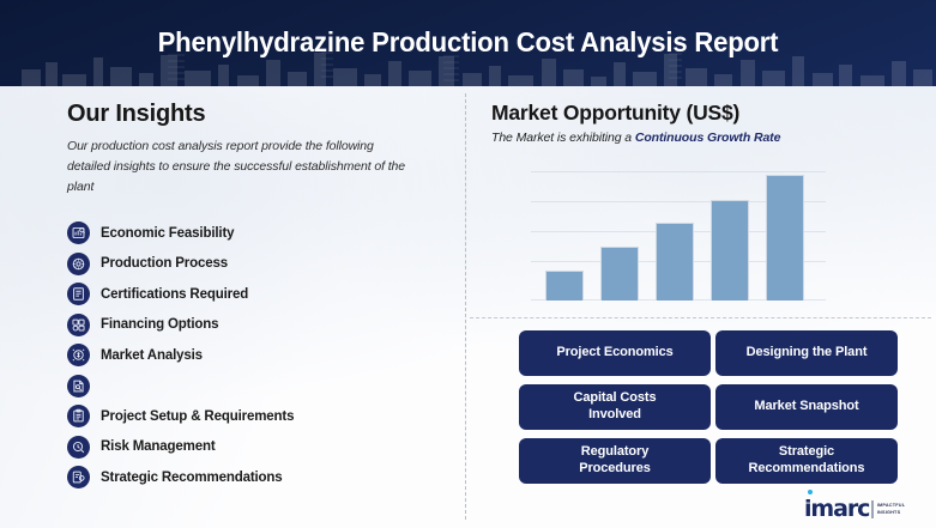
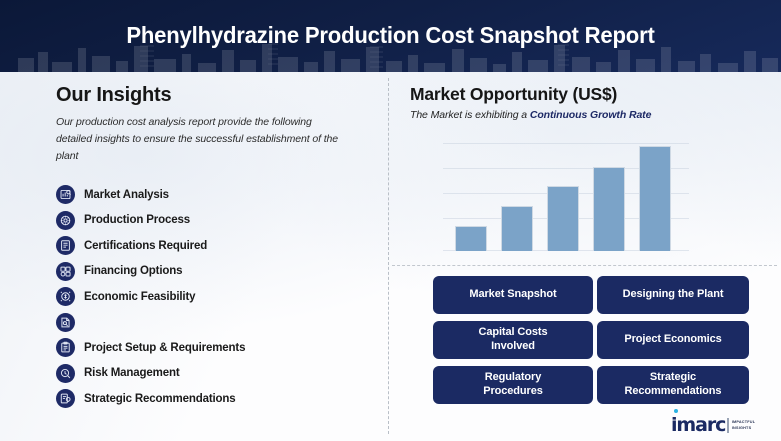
- Phenylhydrazine Production Cost Analysis Report
+ Phenylhydrazine Production Cost Snapshot Report
  Our Insights
  Our production cost analysis report provide the following detailed insights to ensure the successful establishment of the plant
- Economic Feasibility
+ Market Analysis
  Production Process
  Certifications Required
  Financing Options
- Market Analysis
+ Economic Feasibility
  Project Setup & Requirements
  Risk Management
  Strategic Recommendations
  Market Opportunity (US$)
  The Market is exhibiting a Continuous Growth Rate
- Project Economics
+ Market Snapshot
  Designing the Plant
  Capital Costs
  Involved
- Market Snapshot
+ Project Economics
  Regulatory
  Procedures
  Strategic
  Recommendations
  imarc
